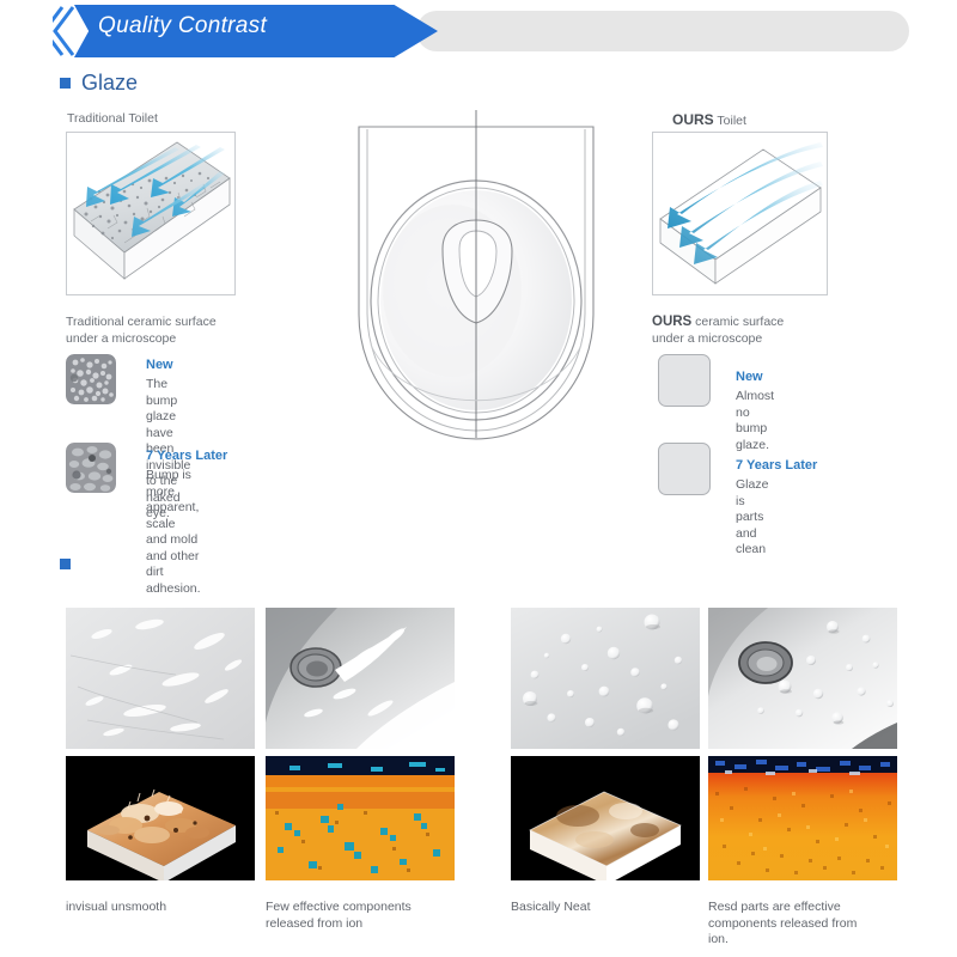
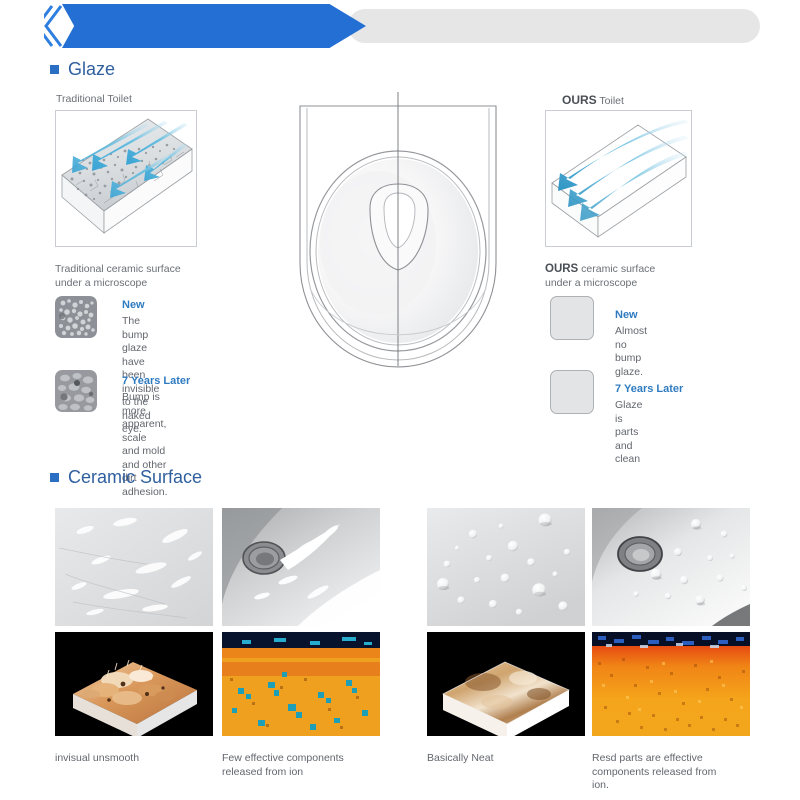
- Quality Contrast
  Glaze
  Traditional Toilet
  Traditional ceramic surface
  under a microscope
  New
  The bump glaze have been
  invisible to the naked eye.
  7 Years Later
  Bump is more apparent, scale
  and mold and other dirt
  adhesion.
  OURS Toilet
  OURS ceramic surface
  under a microscope
  New
  Almost no bump glaze.
  7 Years Later
  Glaze is parts and clean
+ Ceramic Surface
  invisual unsmooth
  Few effective components
  released from ion
  Basically Neat
  Resd parts are effective
  components released from
  ion.
